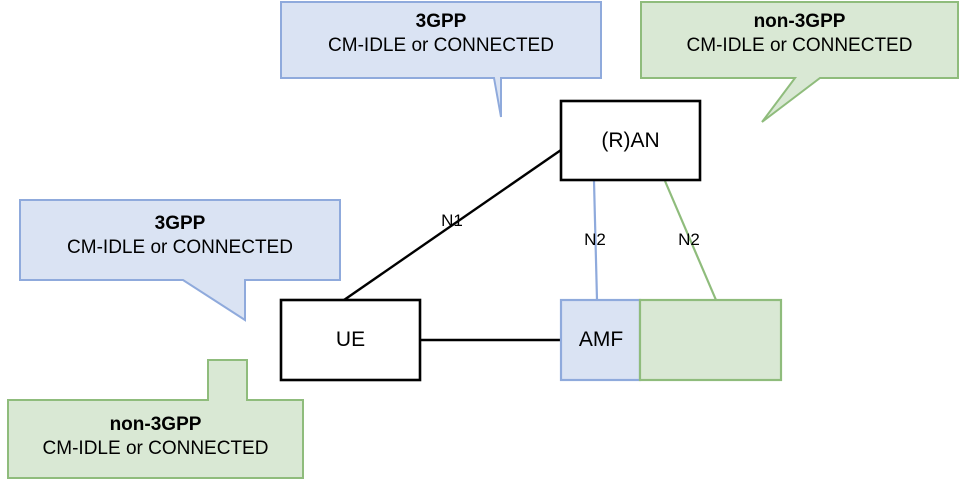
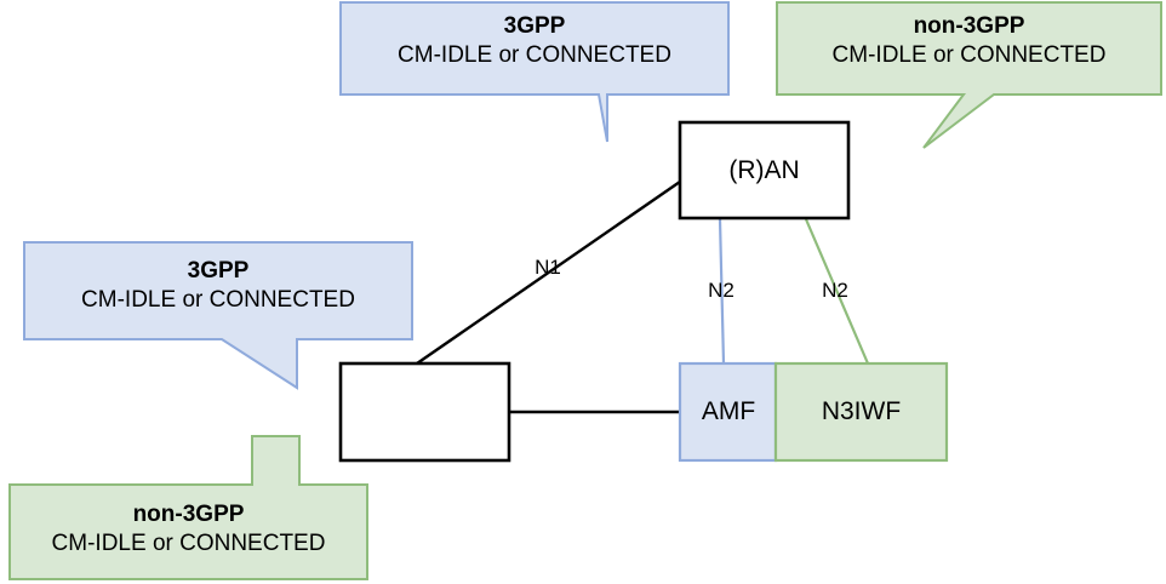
  3GPP
  CM-IDLE or CONNECTED
  non-3GPP
  CM-IDLE or CONNECTED
  3GPP
  CM-IDLE or CONNECTED
  non-3GPP
  CM-IDLE or CONNECTED
  (R)AN
- UE
  AMF
+ N3IWF
  N1
  N2
  N2
